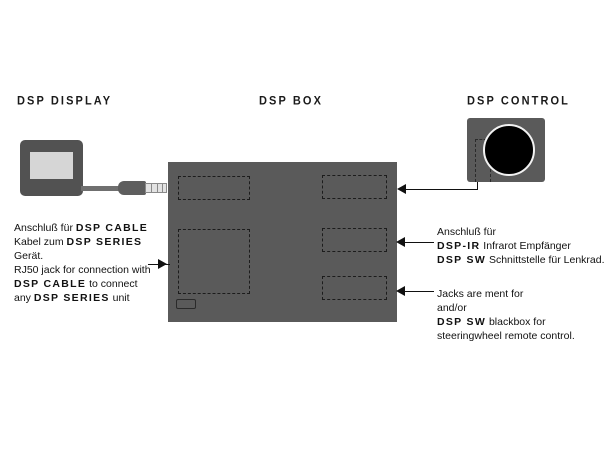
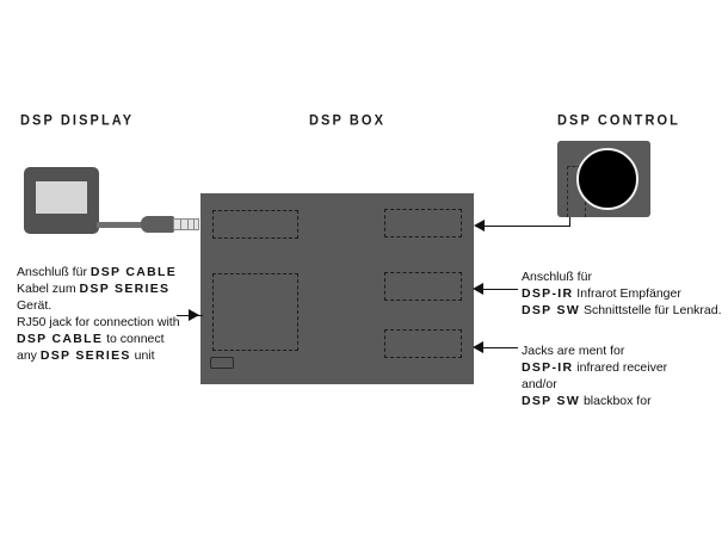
  DSP DISPLAY
  DSP BOX
  DSP CONTROL
  Anschluß für DSP CABLE
  Kabel zum DSP SERIES
  Gerät.
  RJ50 jack for connection with
  DSP CABLE to connect
  any DSP SERIES unit
  Anschluß für
  DSP-IR Infrarot Empfänger
  DSP SW Schnittstelle für Lenkrad.
  Jacks are ment for
+ DSP-IR infrared receiver
  and/or
  DSP SW blackbox for
- steeringwheel remote control.
